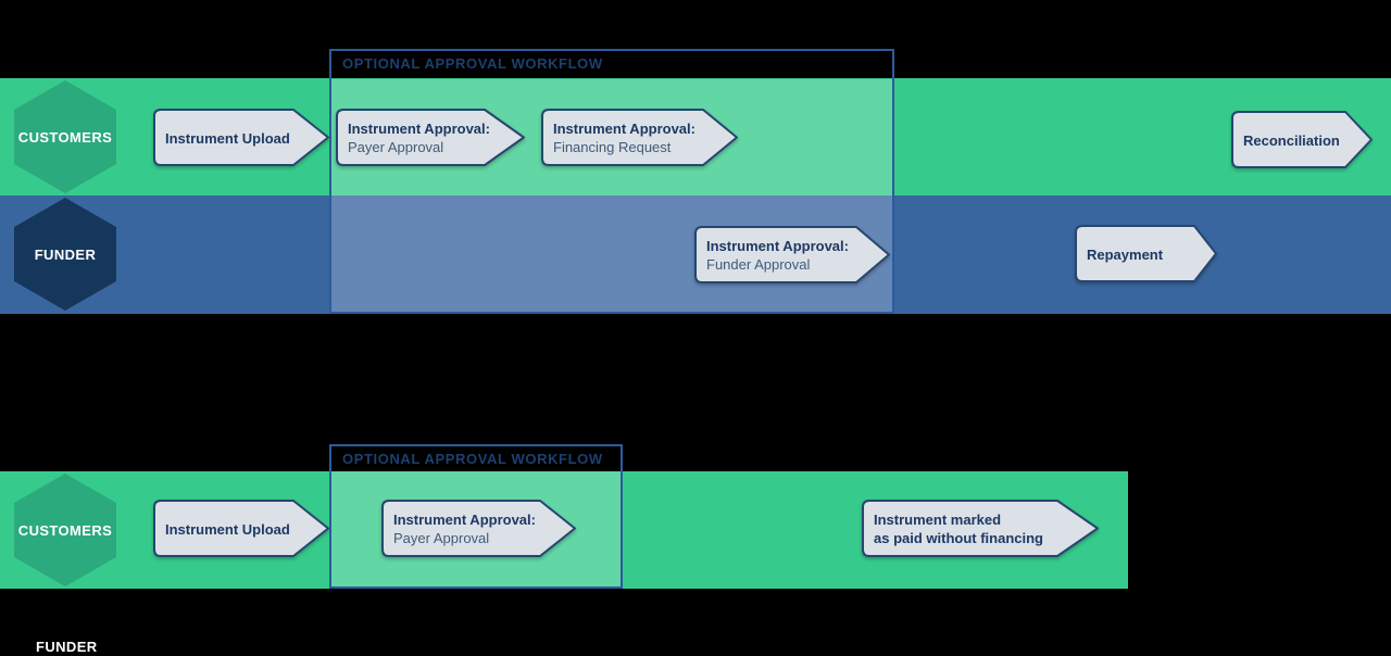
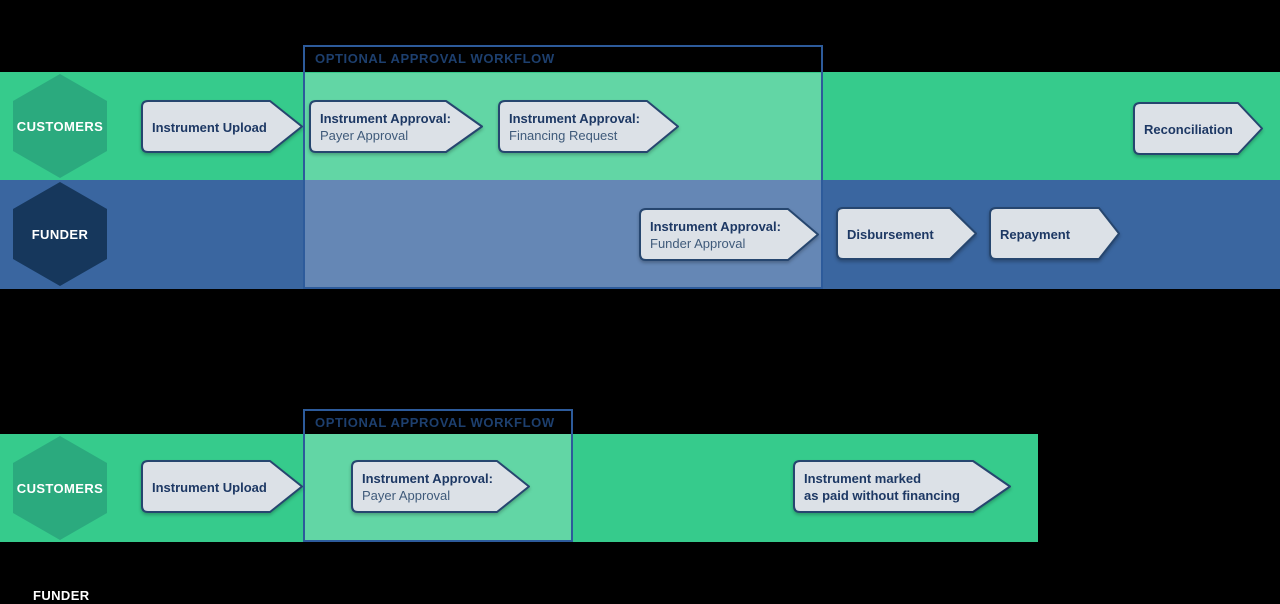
  CUSTOMERS
  FUNDER
  OPTIONAL APPROVAL WORKFLOW
  Instrument Upload
  Instrument Approval:
  Payer Approval
  Instrument Approval:
  Financing Request
  Reconciliation
  Instrument Approval:
  Funder Approval
+ Disbursement
  Repayment
  CUSTOMERS
  OPTIONAL APPROVAL WORKFLOW
  Instrument Upload
  Instrument Approval:
  Payer Approval
  Instrument marked
  as paid without financing
  FUNDER
